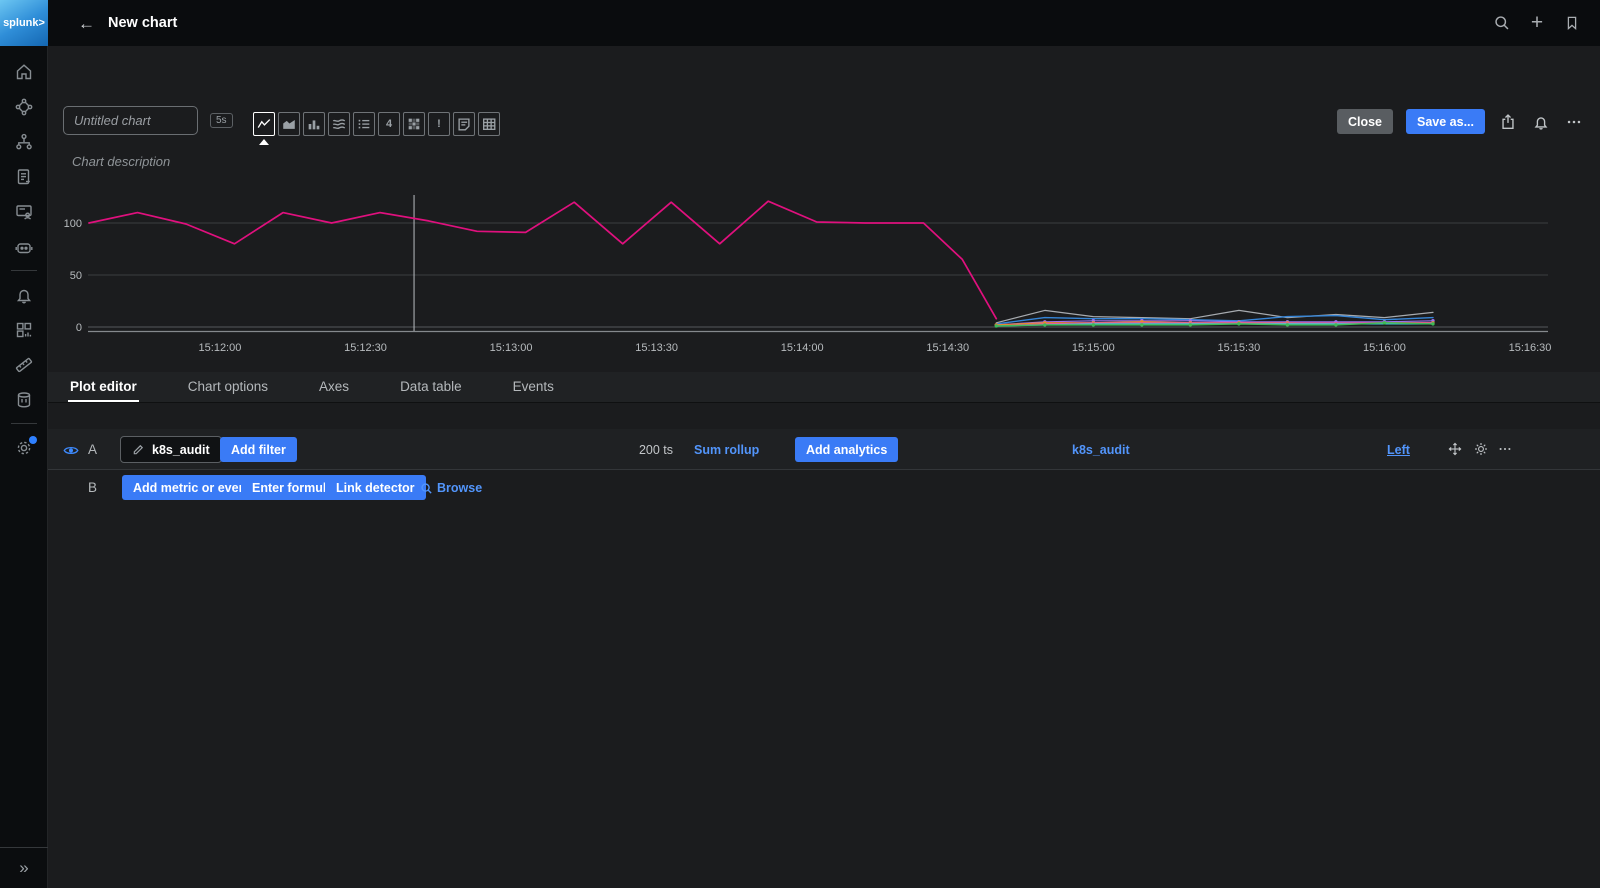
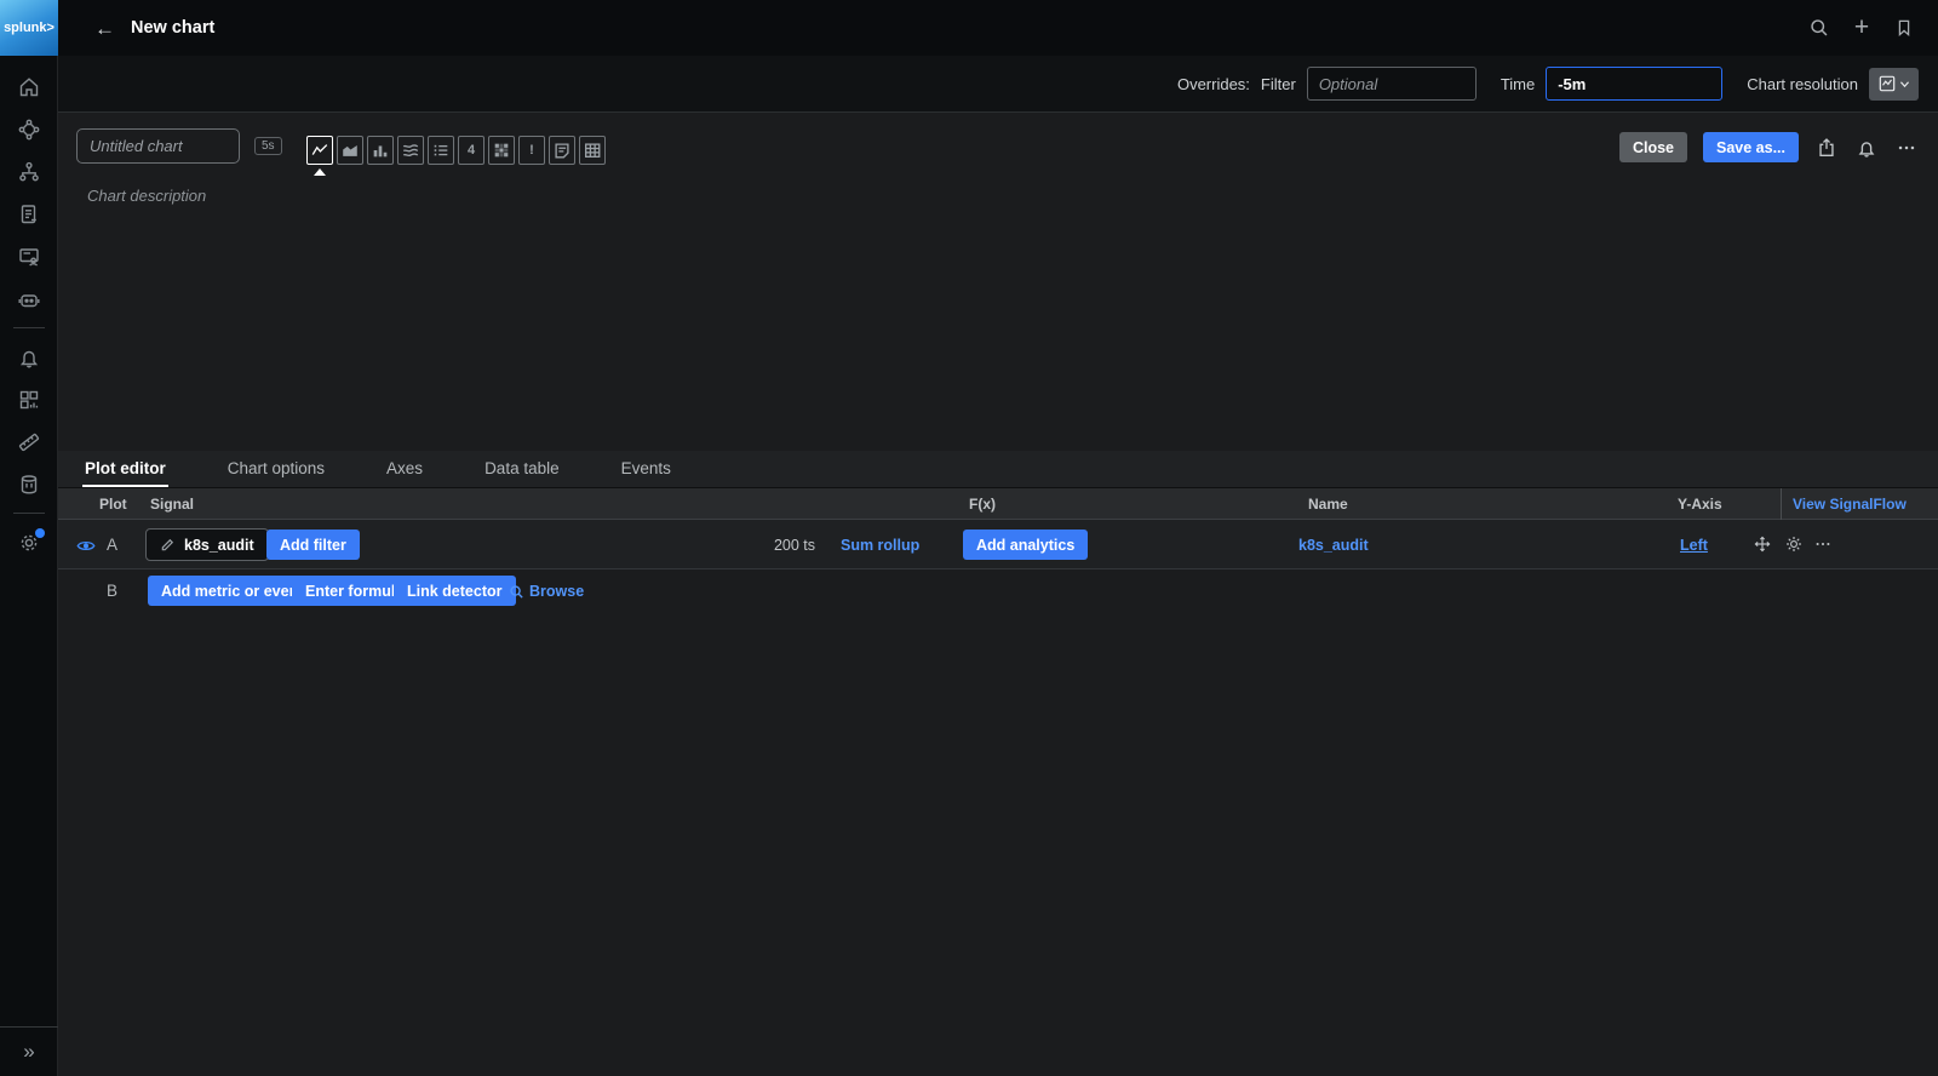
  splunk>
  ←
  New chart
  +
+ Overrides:
+ Filter
+ Optional
+ Time
+ -5m
+ Chart resolution
  »
  Untitled chart
  5s
  4
  !
  Close
  Save as...
  Chart description
- 0
- 50
- 100
- 15:12:00
- 15:12:30
- 15:13:00
- 15:13:30
- 15:14:00
- 15:14:30
- 15:15:00
- 15:15:30
- 15:16:00
- 15:16:30
  Plot editor
  Chart options
  Axes
  Data table
  Events
+ Plot
+ Signal
+ F(x)
+ Name
+ Y-Axis
+ View SignalFlow
  A
  k8s_audit
  Add filter
  200 ts
  Sum rollup
  Add analytics
  k8s_audit
  Left
  B
  Add metric or eve
  Enter formu
  Link detector
  Browse
